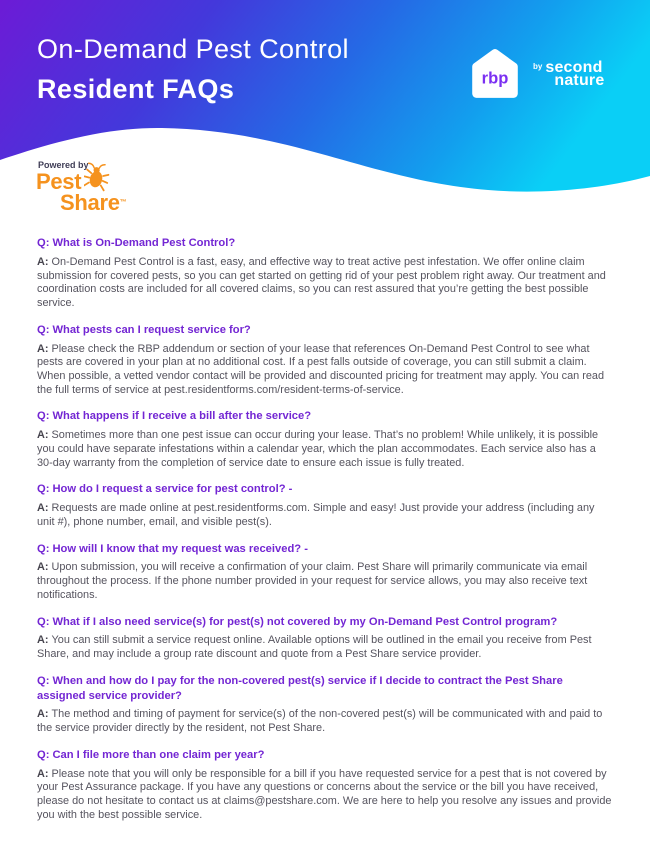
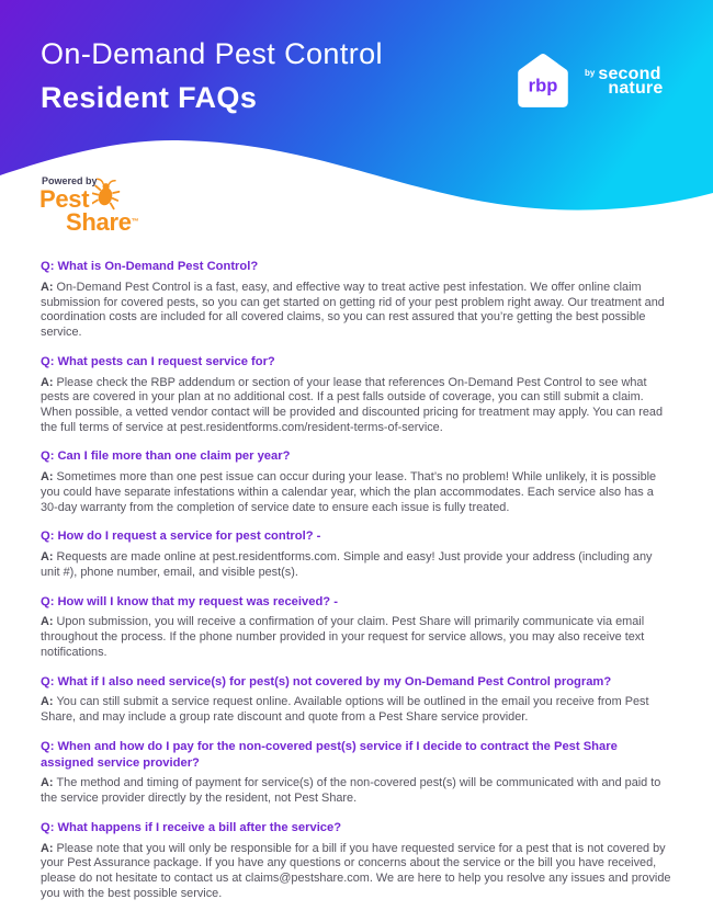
  On-Demand Pest Control
  Resident FAQs
  rbp
  by
  second
  nature
  Powered by
  Pest
  Share
  Q: What is On-Demand Pest Control?
  A: On-Demand Pest Control is a fast, easy, and effective way to treat active pest infestation. We offer online claim submission for covered pests, so you can get started on getting rid of your pest problem right away. Our treatment and coordination costs are included for all covered claims, so you can rest assured that you’re getting the best possible service.
  Q: What pests can I request service for?
  A: Please check the RBP addendum or section of your lease that references On-Demand Pest Control to see what pests are covered in your plan at no additional cost. If a pest falls outside of coverage, you can still submit a claim. When possible, a vetted vendor contact will be provided and discounted pricing for treatment may apply. You can read the full terms of service at pest.residentforms.com/resident-terms-of-service.
- Q: What happens if I receive a bill after the service?
+ Q: Can I file more than one claim per year?
  A: Sometimes more than one pest issue can occur during your lease. That’s no problem! While unlikely, it is possible you could have separate infestations within a calendar year, which the plan accommodates. Each service also has a 30-day warranty from the completion of service date to ensure each issue is fully treated.
  Q: How do I request a service for pest control? -
  A: Requests are made online at pest.residentforms.com. Simple and easy! Just provide your address (including any unit #), phone number, email, and visible pest(s).
  Q: How will I know that my request was received? -
  A: Upon submission, you will receive a confirmation of your claim. Pest Share will primarily communicate via email throughout the process. If the phone number provided in your request for service allows, you may also receive text notifications.
  Q: What if I also need service(s) for pest(s) not covered by my On-Demand Pest Control program?
  A: You can still submit a service request online. Available options will be outlined in the email you receive from Pest Share, and may include a group rate discount and quote from a Pest Share service provider.
  Q: When and how do I pay for the non-covered pest(s) service if I decide to contract the Pest Share assigned service provider?
  A: The method and timing of payment for service(s) of the non-covered pest(s) will be communicated with and paid to the service provider directly by the resident, not Pest Share.
- Q: Can I file more than one claim per year?
+ Q: What happens if I receive a bill after the service?
  A: Please note that you will only be responsible for a bill if you have requested service for a pest that is not covered by your Pest Assurance package. If you have any questions or concerns about the service or the bill you have received, please do not hesitate to contact us at claims@pestshare.com. We are here to help you resolve any issues and provide you with the best possible service.
